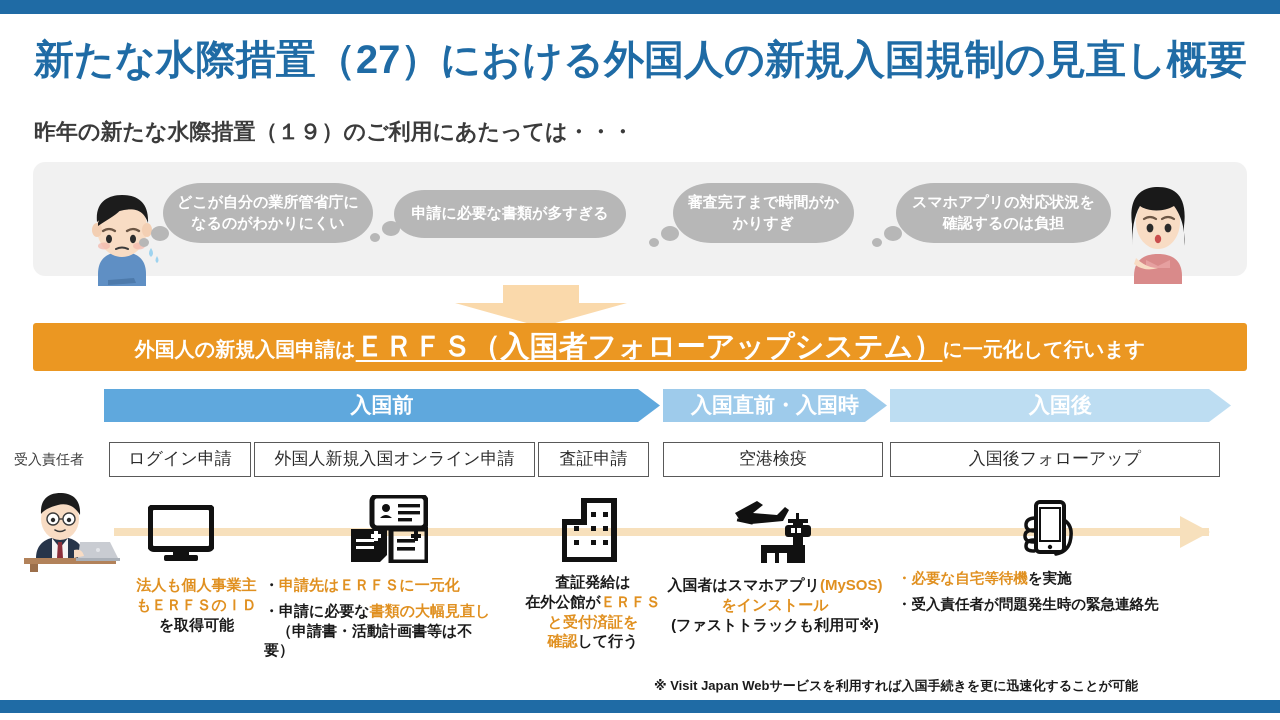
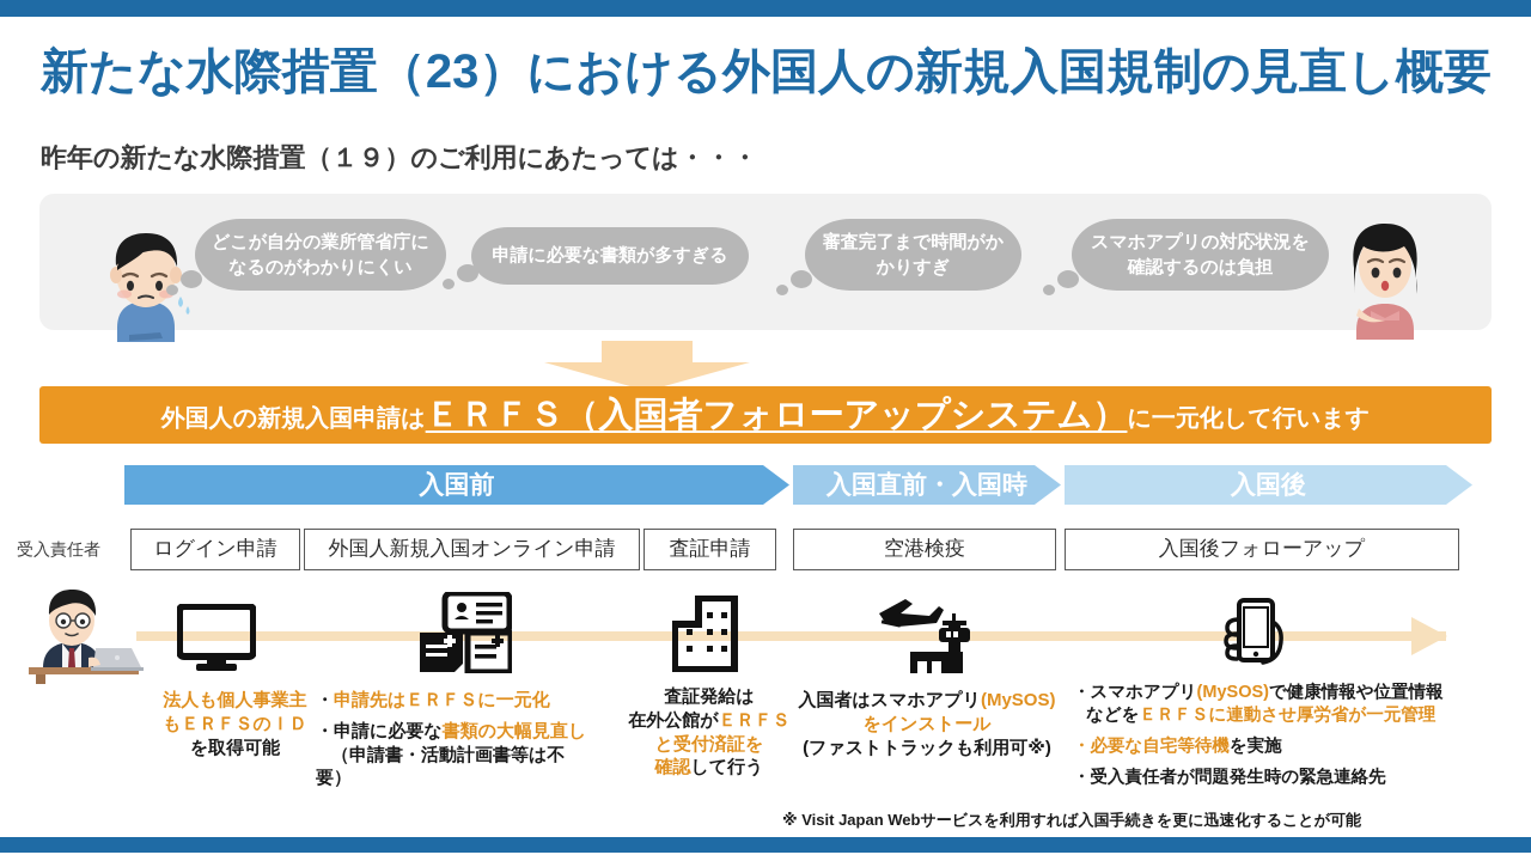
- 新たな水際措置（27）における外国人の新規入国規制の見直し概要
+ 新たな水際措置（23）における外国人の新規入国規制の見直し概要
  昨年の新たな水際措置（１９）のご利用にあたっては・・・
  どこが自分の業所管省庁になるのがわかりにくい
  申請に必要な書類が多すぎる
  審査完了まで時間がかかりすぎ
  スマホアプリの対応状況を確認するのは負担
  外国人の新規入国申請は
  ＥＲＦＳ（入国者フォローアップシステム）
  に一元化して行います
  入国前
  入国直前・入国時
  入国後
  受入責任者
  ログイン申請
  外国人新規入国オンライン申請
  査証申請
  空港検疫
  入国後フォローアップ
  法人も個人事業主
  もＥＲＦＳのＩＤ
  を取得可能
  ・申請先はＥＲＦＳに一元化
  ・申請に必要な書類の大幅見直し
  （申請書・活動計画書等は不要）
  査証発給は
  在外公館がＥＲＦＳ
  と受付済証を
  確認して行う
  入国者はスマホアプリ(MySOS)
  をインストール
  (ファストトラックも利用可※)
+ ・スマホアプリ(MySOS)で健康情報や位置情報
+ などをＥＲＦＳに連動させ厚労省が一元管理
  ・必要な自宅等待機を実施
  ・受入責任者が問題発生時の緊急連絡先
  ※ Visit Japan Webサービスを利用すれば入国手続きを更に迅速化することが可能
